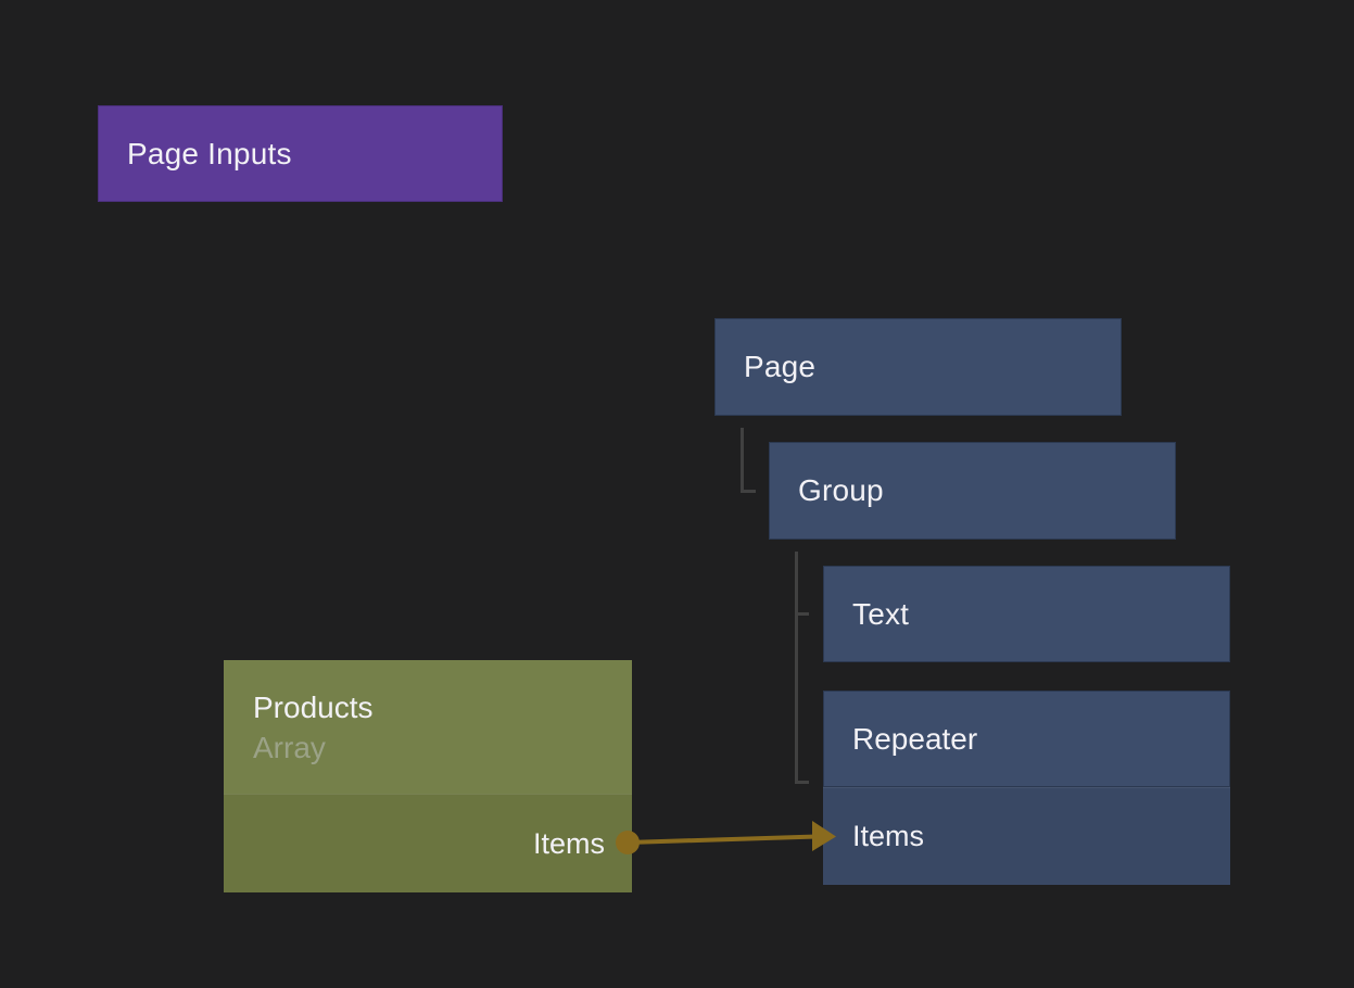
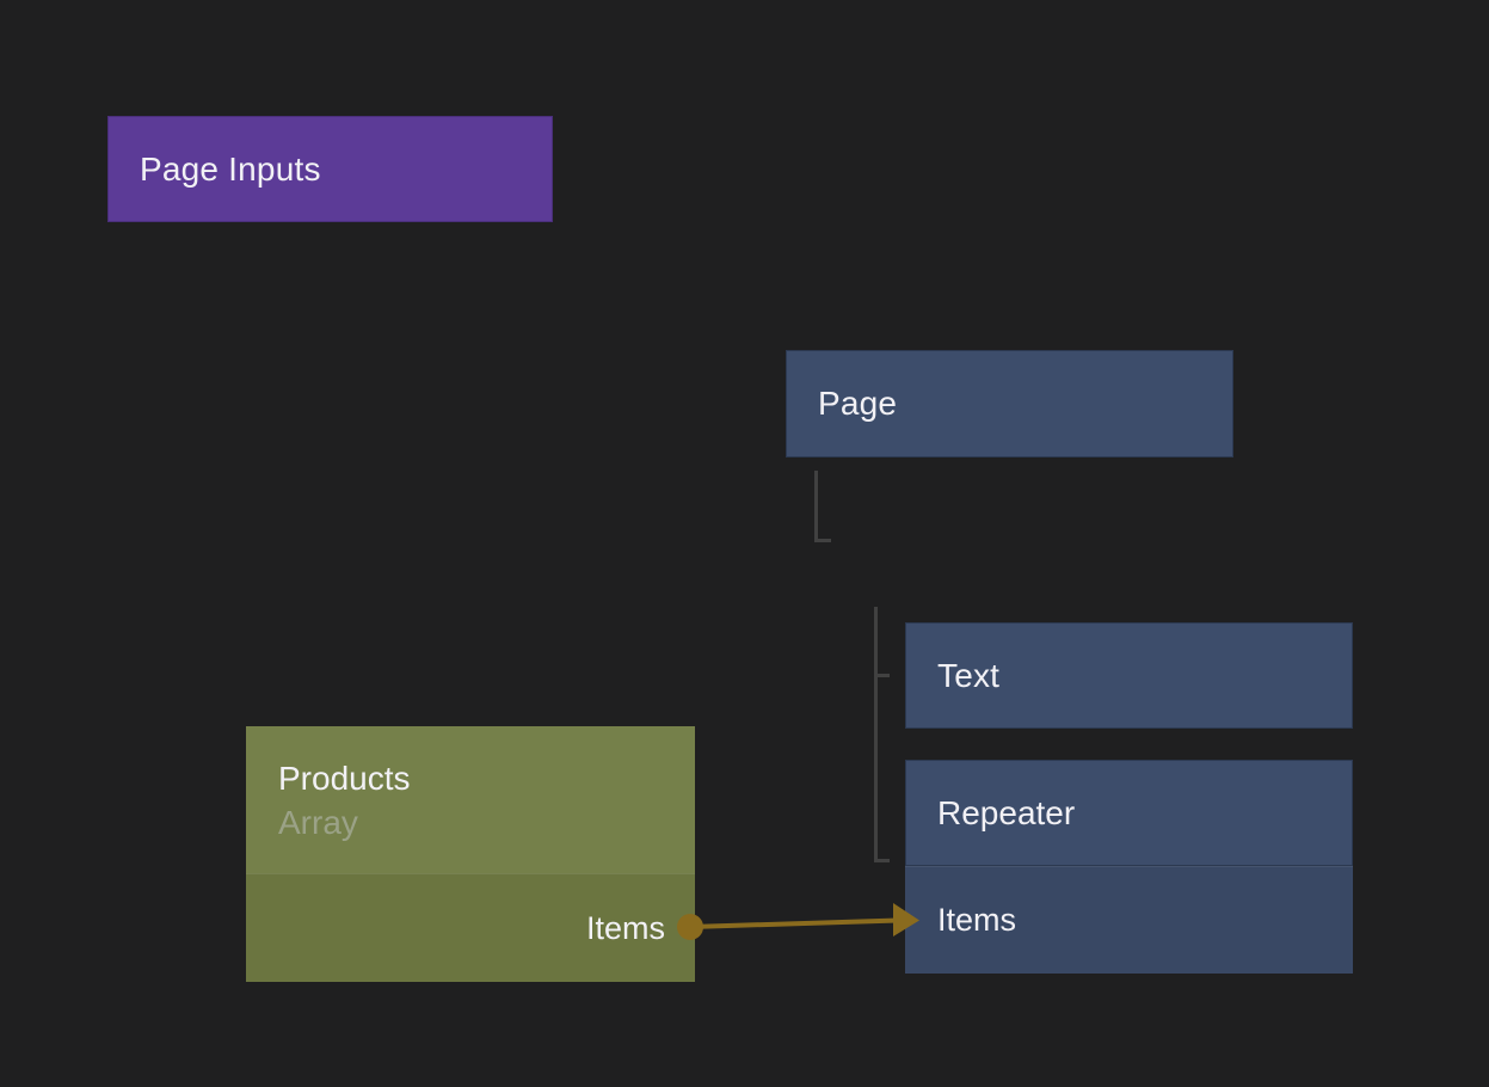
  Page Inputs
  Page
- Group
  Text
  Repeater
  Items
  Products
  Array
  Items
